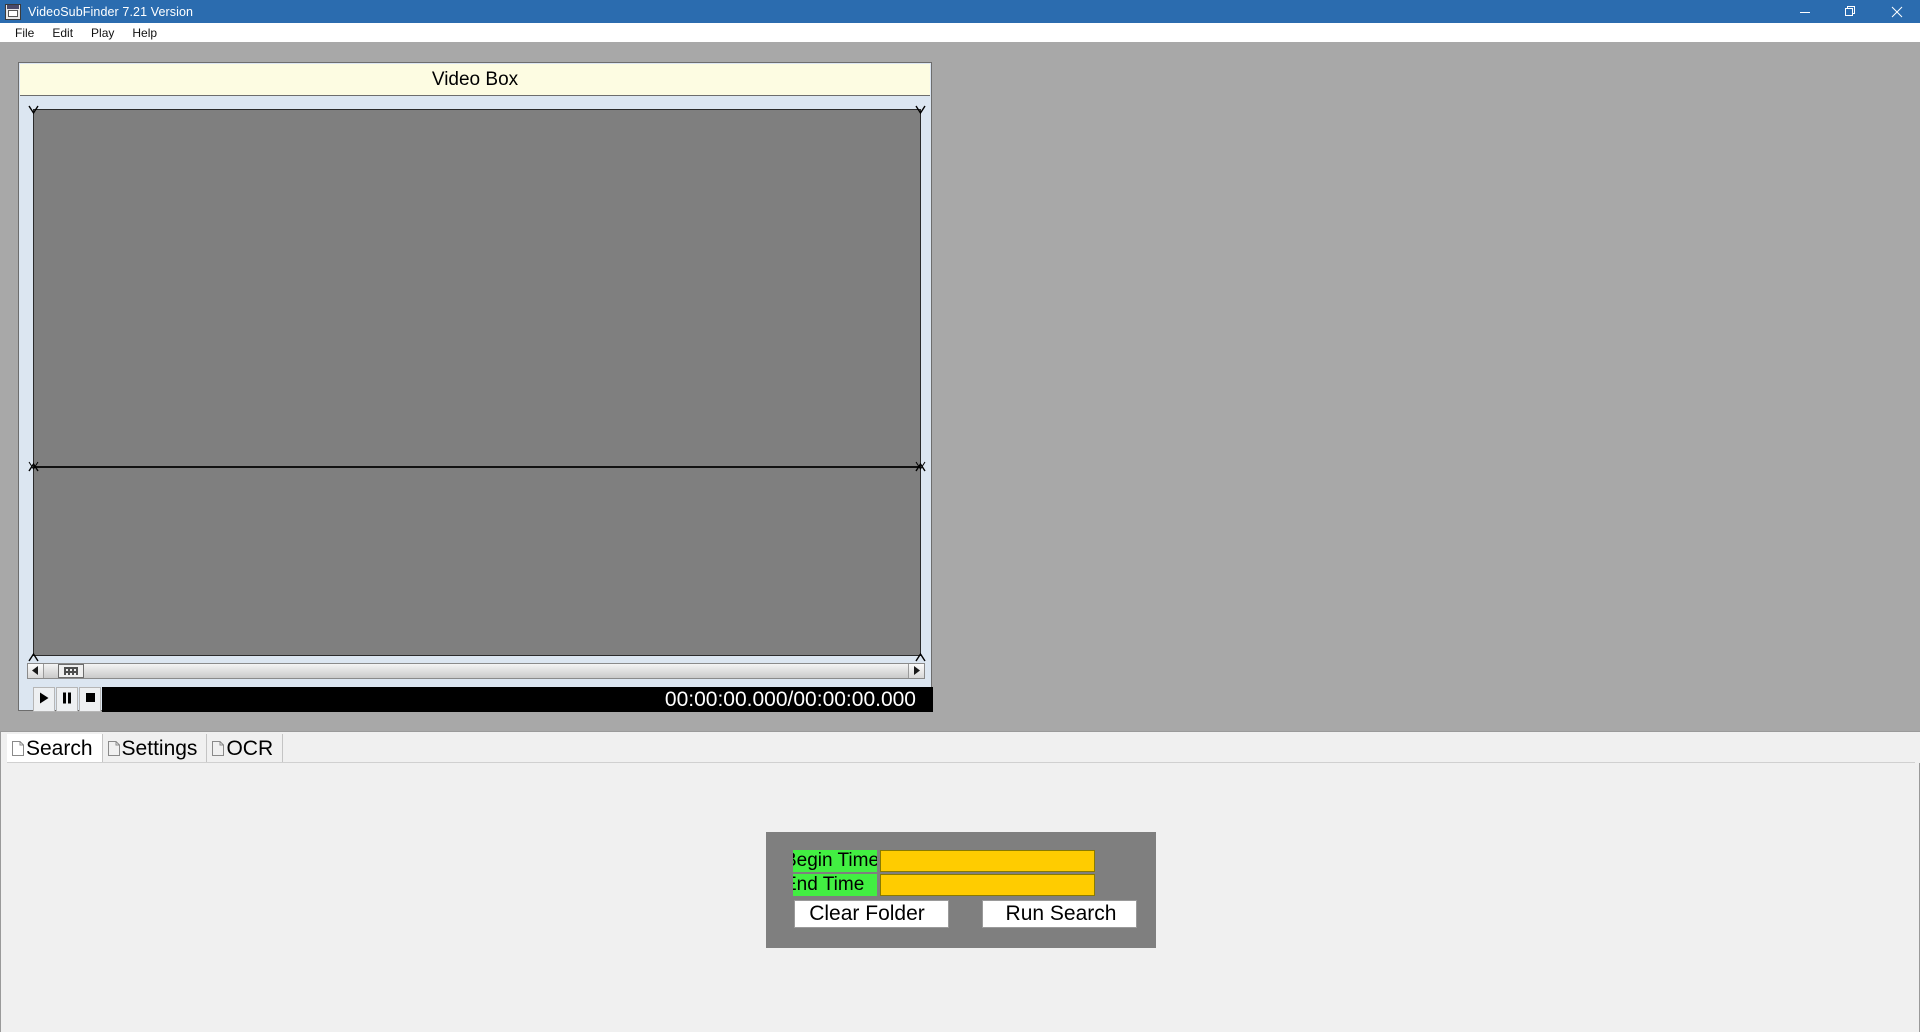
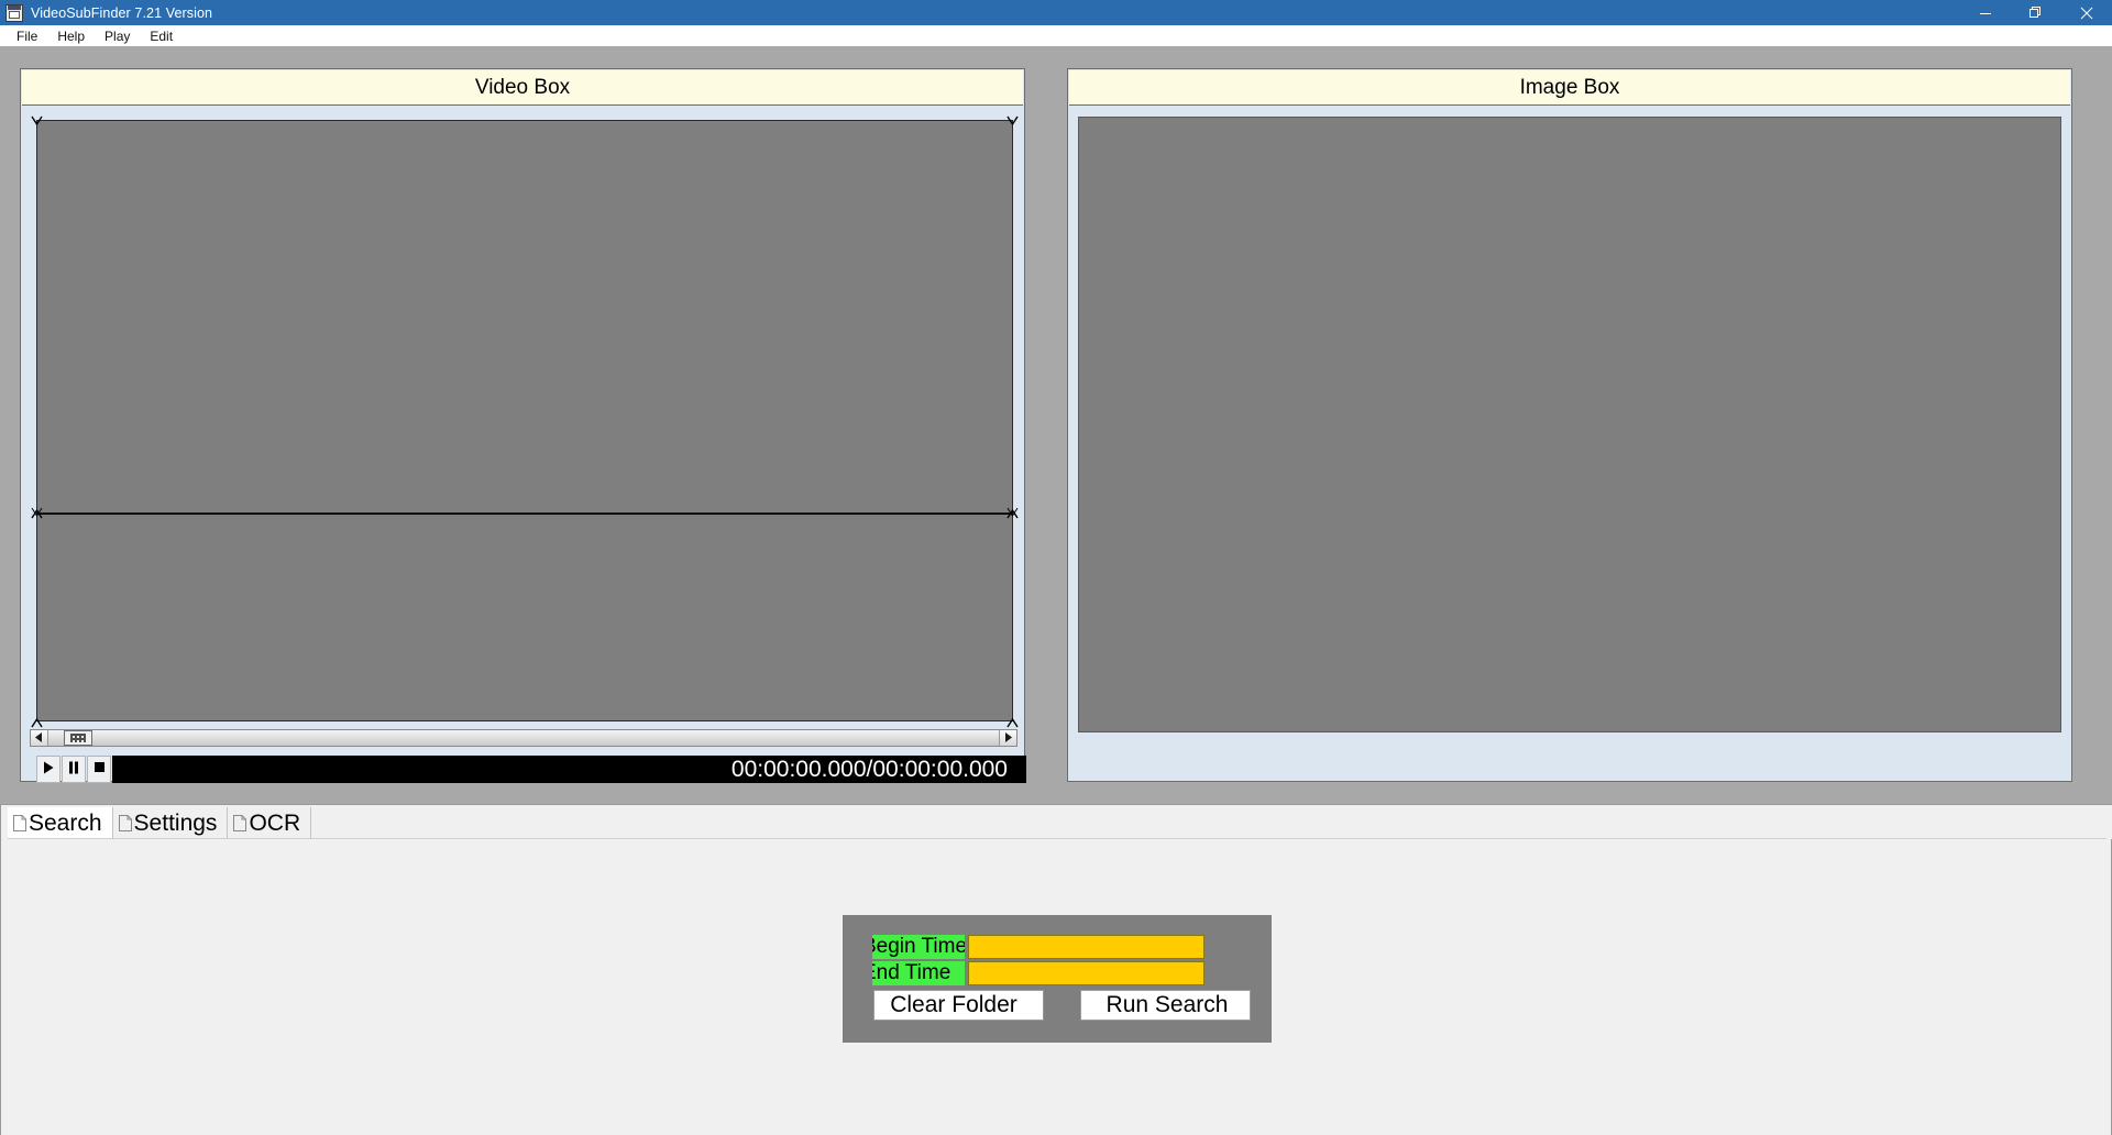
  VideoSubFinder 7.21 Version
  File
- Edit
+ Help
  Play
- Help
+ Edit
  Video Box
  00:00:00.000/00:00:00.000
+ Image Box
  Search
  Settings
  OCR
  egin Time
  nd Time
  Clear Folder
  Run Search
